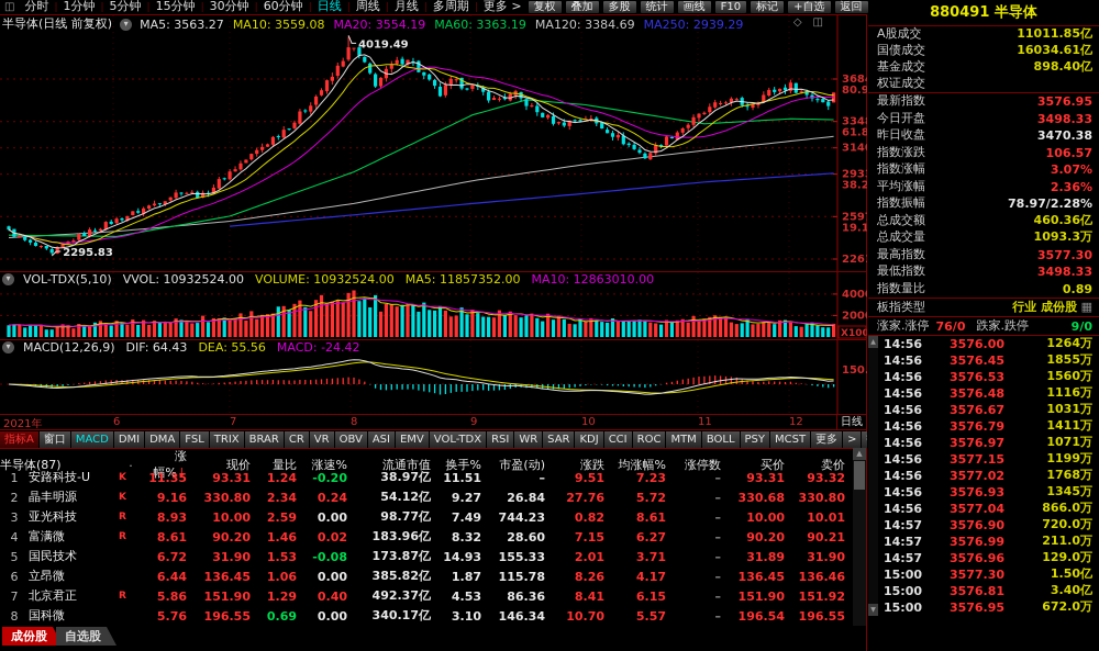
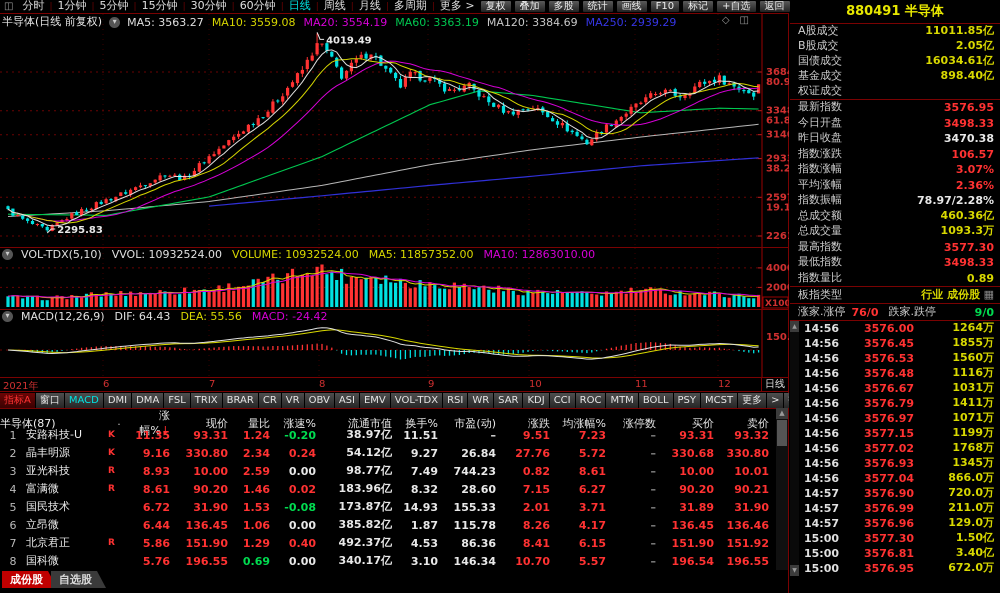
  ◫
  分时 | 1分钟 | 5分钟 | 15分钟 | 30分钟 | 60分钟 | 日线 | 周线 | 月线 | 多周期 | 更多 >
  复权
  叠加
  多股
  统计
  画线
  F10
  标记
  +自选
  返回
  半导体(日线 前复权)
  ▾
  MA5: 3563.27 MA10: 3559.08 MA20: 3554.19 MA60: 3363.19 MA120: 3384.69 MA250: 2939.29
  ◇
  ◫
  368
  80.9
  334
  61.8
  314
  293
  38.2
  259
  19.1
  226
  4019.49
  2295.83
  ▾
  VOL-TDX(5,10) VVOL: 10932524.00 VOLUME: 10932524.00 MA5: 11857352.00 MA10: 12863010.00
  ▾
  MACD(12,26,9) DIF: 64.43 DEA: 55.56 MACD: -24.42
  150.
  2021年
  6
  7
  8
  9
  10
  11
  12
  日线
  指标A
  窗口
  MACD
  DMI
  DMA
  FSL
  TRIX
  BRAR
  CR
  VR
  OBV
  ASI
  EMV
  VOL-TDX
  RSI
  WR
  SAR
  KDJ
  CCI
  ROC
  MTM
  BOLL
  PSY
  MCST
  更多
  >
  半导体(87)
  ·
  涨幅%↓
  现价
  量比
  涨速%
  流通市值
  换手%
  市盈(动)
  涨跌
  均涨幅%
  涨停数
  买价
  卖价
  1
  安路科技-U
  K
  11.35
  93.31
  1.24
  -0.20
  38.97亿
  11.51
  –
  9.51
  7.23
  –
  93.31
  93.32
  2
  晶丰明源
  K
  9.16
  330.80
  2.34
  0.24
  54.12亿
  9.27
  26.84
  27.76
  5.72
  –
  330.68
  330.80
  3
  亚光科技
  R
  8.93
  10.00
  2.59
  0.00
  98.77亿
  7.49
  744.23
  0.82
  8.61
  –
  10.00
  10.01
  4
  富满微
  R
  8.61
  90.20
  1.46
  0.02
  183.96亿
  8.32
  28.60
  7.15
  6.27
  –
  90.20
  90.21
  5
  国民技术
  6.72
  31.90
  1.53
  -0.08
  173.87亿
  14.93
  155.33
  2.01
  3.71
  –
  31.89
  31.90
  6
  立昂微
  6.44
  136.45
  1.06
  0.00
  385.82亿
  1.87
  115.78
  8.26
  4.17
  –
  136.45
  136.46
  7
  北京君正
  R
  5.86
  151.90
  1.29
  0.40
  492.37亿
  4.53
  86.36
  8.41
  6.15
  –
  151.90
  151.92
  8
  国科微
  5.76
  196.55
  0.69
  0.00
  340.17亿
  3.10
  146.34
  10.70
  5.57
  –
  196.54
  196.55
  ▲
  成份股
  自选股
  880491 半导体
  A股成交
  11011.85亿
+ B股成交
+ 2.05亿
  国债成交
  16034.61亿
  基金成交
  898.40亿
  权证成交
  最新指数
  3576.95
  今日开盘
  3498.33
  昨日收盘
  3470.38
  指数涨跌
  106.57
  指数涨幅
  3.07%
  平均涨幅
  2.36%
  指数振幅
  78.97/2.28%
  总成交额
  460.36亿
  总成交量
  1093.3万
  最高指数
  3577.30
  最低指数
  3498.33
  指数量比
  0.89
  板指类型
  行业 成份股 ▦
  涨家.涨停
  76/0
  跌家.跌停
  9/0
  14:56
  3576.00
  1264万
  14:56
  3576.45
  1855万
  14:56
  3576.53
  1560万
  14:56
  3576.48
  1116万
  14:56
  3576.67
  1031万
  14:56
  3576.79
  1411万
  14:56
  3576.97
  1071万
  14:56
  3577.15
  1199万
  14:56
  3577.02
  1768万
  14:56
  3576.93
  1345万
  14:56
  3577.04
  866.0万
  14:57
  3576.90
  720.0万
  14:57
  3576.99
  211.0万
  14:57
  3576.96
  129.0万
  15:00
  3577.30
  1.50亿
  15:00
  3576.81
  3.40亿
  15:00
  3576.95
  672.0万
